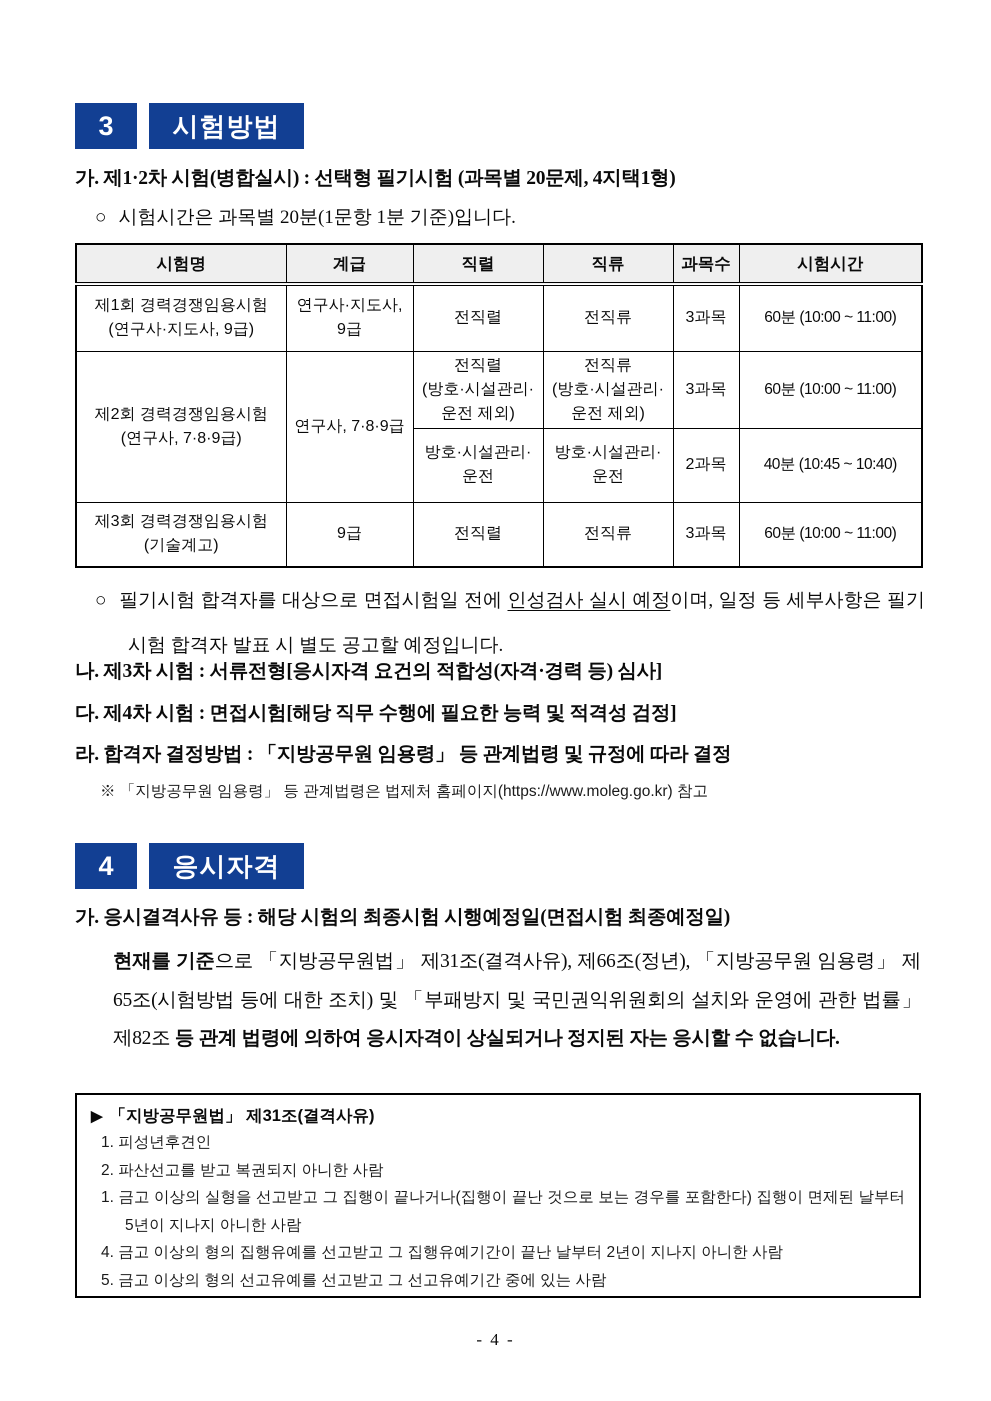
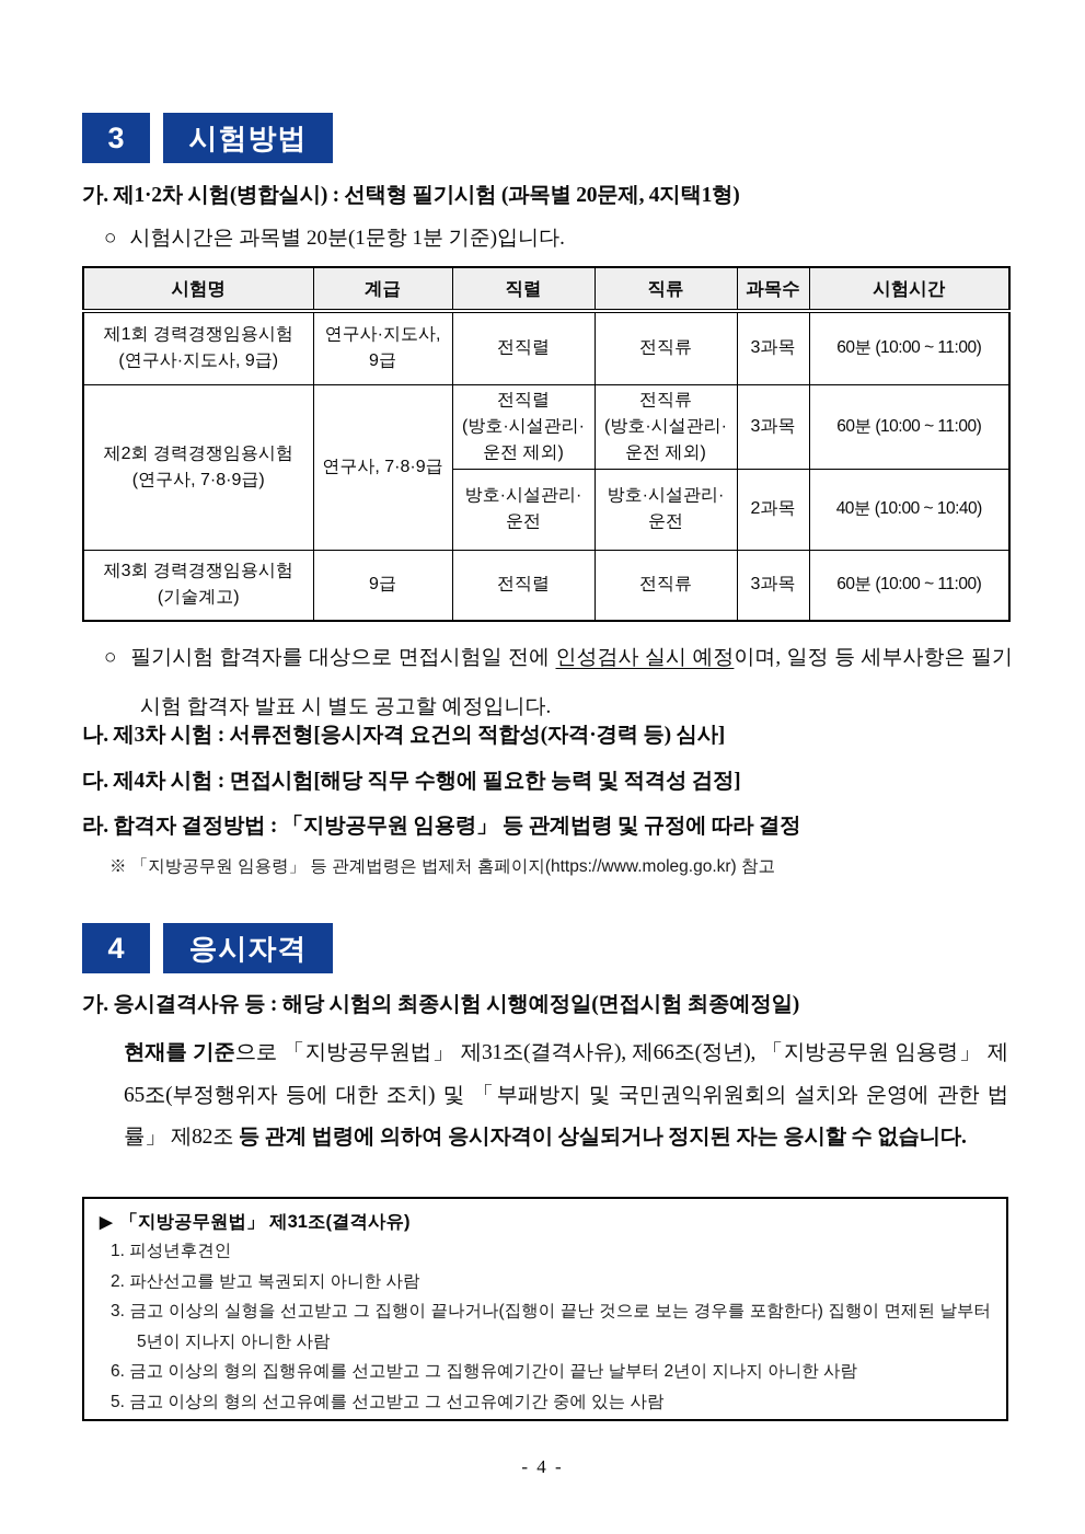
  3
  시험방법
  가. 제1·2차 시험(병합실시) : 선택형 필기시험 (과목별 20문제, 4지택1형)
  ○ 시험시간은 과목별 20분(1문항 1분 기준)입니다.
  시험명	계급	직렬	직류	과목수	시험시간
  제1회 경력경쟁임용시험 (연구사·지도사, 9급)	연구사·지도사, 9급	전직렬	전직류	3과목	60분 (10:00 ~ 11:00)
  제2회 경력경쟁임용시험 (연구사, 7·8·9급)	연구사, 7·8·9급	전직렬 (방호·시설관리· 운전 제외)	전직류 (방호·시설관리· 운전 제외)	3과목	60분 (10:00 ~ 11:00)
- 방호·시설관리· 운전	방호·시설관리· 운전	2과목	40분 (10:45 ~ 10:40)
+ 방호·시설관리· 운전	방호·시설관리· 운전	2과목	40분 (10:00 ~ 10:40)
  제3회 경력경쟁임용시험 (기술계고)	9급	전직렬	전직류	3과목	60분 (10:00 ~ 11:00)
  ○ 필기시험 합격자를 대상으로 면접시험일 전에 인성검사 실시 예정이며, 일정 등 세부사항은 필기시험 합격자 발표 시 별도 공고할 예정입니다.
  나. 제3차 시험 : 서류전형[응시자격 요건의 적합성(자격·경력 등) 심사]
  다. 제4차 시험 : 면접시험[해당 직무 수행에 필요한 능력 및 적격성 검정]
  라. 합격자 결정방법 : 「지방공무원 임용령」 등 관계법령 및 규정에 따라 결정
  ※ 「지방공무원 임용령」 등 관계법령은 법제처 홈페이지(https://www.moleg.go.kr) 참고
  4
  응시자격
  가. 응시결격사유 등 : 해당 시험의 최종시험 시행예정일(면접시험 최종예정일)
- 현재를 기준으로 「지방공무원법」 제31조(결격사유), 제66조(정년), 「지방공무원 임용령」 제65조(시험방법 등에 대한 조치) 및 「부패방지 및 국민권익위원회의 설치와 운영에 관한 법률」 제82조 등 관계 법령에 의하여 응시자격이 상실되거나 정지된 자는 응시할 수 없습니다.
+ 현재를 기준으로 「지방공무원법」 제31조(결격사유), 제66조(정년), 「지방공무원 임용령」 제65조(부정행위자 등에 대한 조치) 및 「부패방지 및 국민권익위원회의 설치와 운영에 관한 법률」 제82조 등 관계 법령에 의하여 응시자격이 상실되거나 정지된 자는 응시할 수 없습니다.
  ▶
  「지방공무원법」 제31조(결격사유)
  1. 피성년후견인
  2. 파산선고를 받고 복권되지 아니한 사람
- 1. 금고 이상의 실형을 선고받고 그 집행이 끝나거나(집행이 끝난 것으로 보는 경우를 포함한다) 집행이 면제된 날부터 5년이 지나지 아니한 사람
+ 3. 금고 이상의 실형을 선고받고 그 집행이 끝나거나(집행이 끝난 것으로 보는 경우를 포함한다) 집행이 면제된 날부터 5년이 지나지 아니한 사람
- 4. 금고 이상의 형의 집행유예를 선고받고 그 집행유예기간이 끝난 날부터 2년이 지나지 아니한 사람
+ 6. 금고 이상의 형의 집행유예를 선고받고 그 집행유예기간이 끝난 날부터 2년이 지나지 아니한 사람
  5. 금고 이상의 형의 선고유예를 선고받고 그 선고유예기간 중에 있는 사람
  - 4 -
